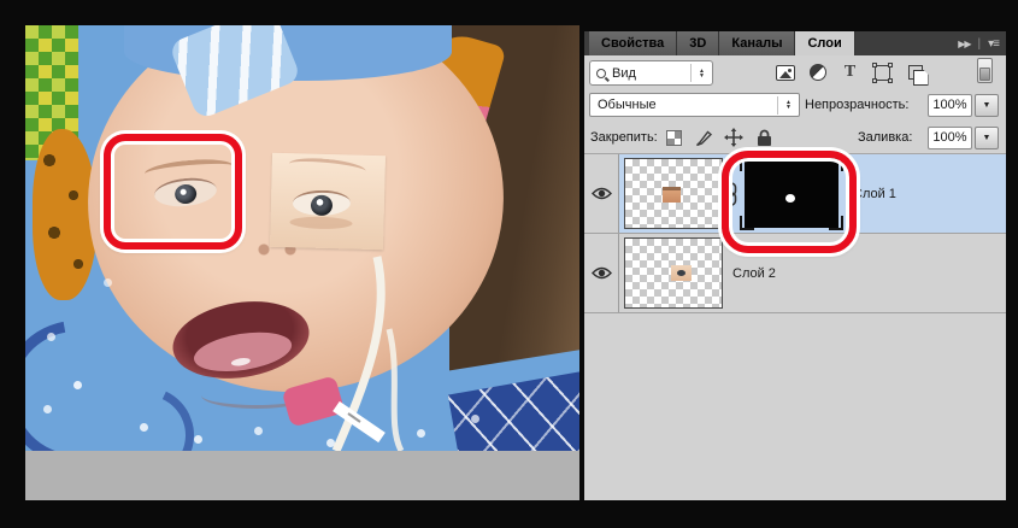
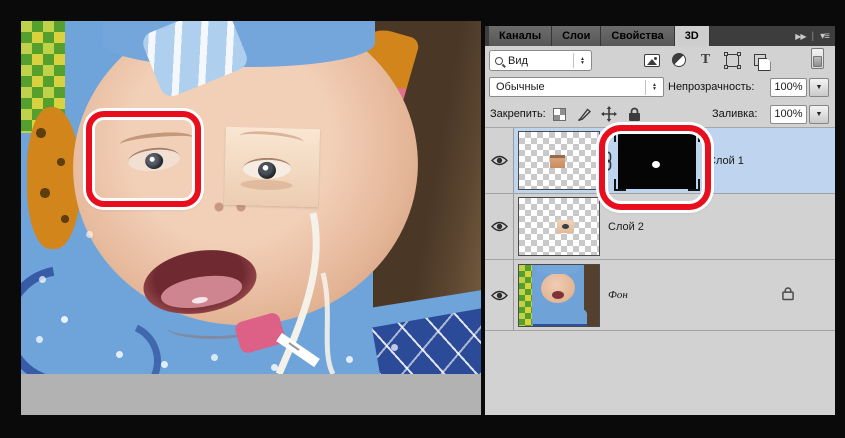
- Свойства
+ Каналы
- 3D
+ Слои
- Каналы
+ Свойства
- Слои
+ 3D
  ▶▶
  |
  ▾≡
  Вид
  T
  Обычные
  Непрозрачность:
  100%
  Закрепить:
  Заливка:
  100%
  Слой 1
  Слой 2
+ Фон
